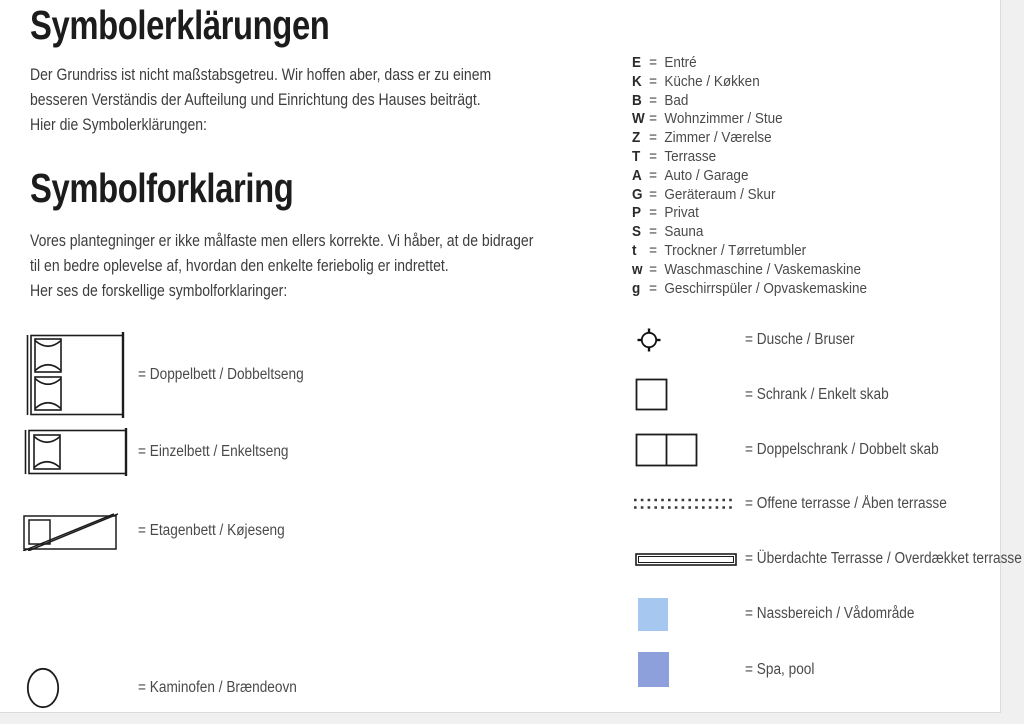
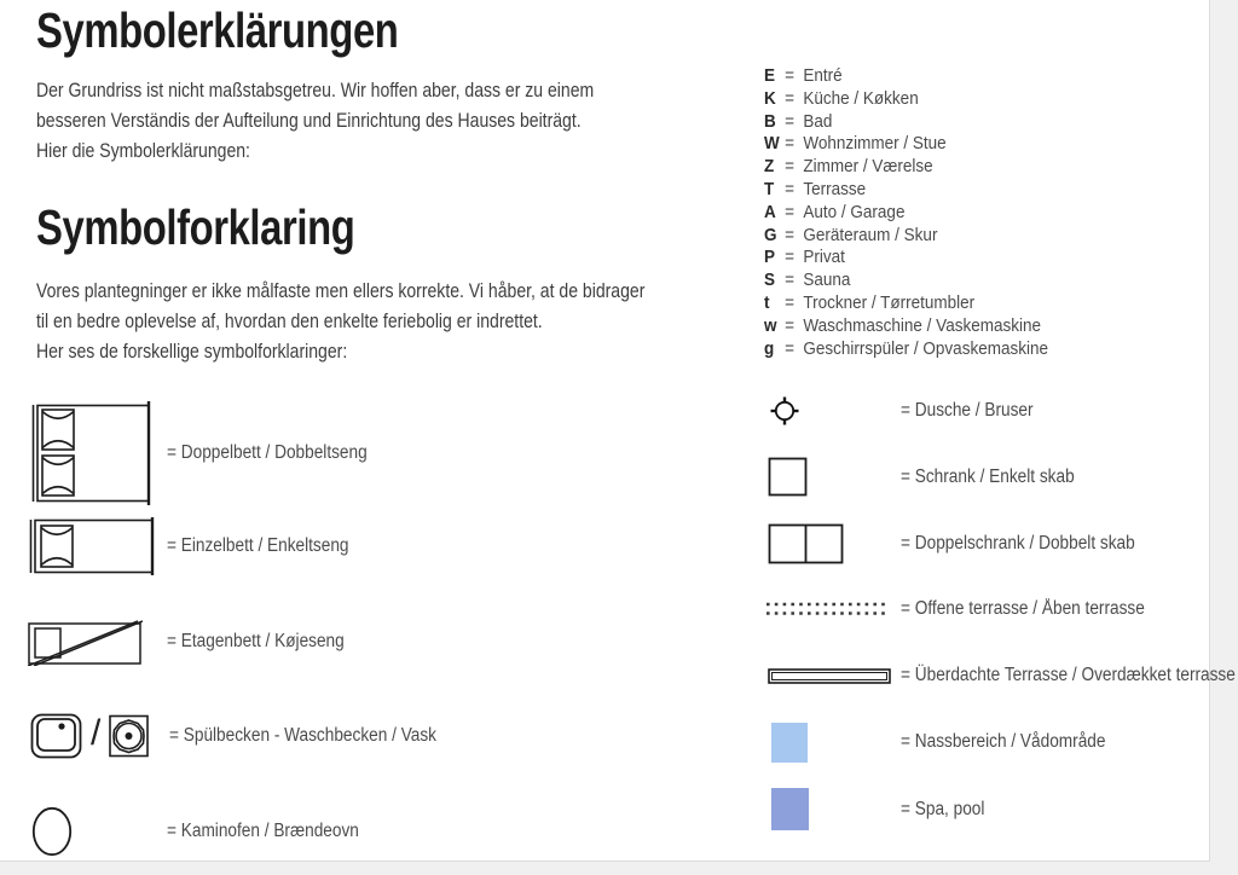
  Symbolerklärungen
  Der Grundriss ist nicht maßstabsgetreu. Wir hoffen aber, dass er zu einem
  besseren Verständis der Aufteilung und Einrichtung des Hauses beiträgt.
  Hier die Symbolerklärungen:
  Symbolforklaring
  Vores plantegninger er ikke målfaste men ellers korrekte. Vi håber, at de bidrager
  til en bedre oplevelse af, hvordan den enkelte feriebolig er indrettet.
  Her ses de forskellige symbolforklaringer:
  E
  =
  Entré
  K
  =
  Küche / Køkken
  B
  =
  Bad
  W
  =
  Wohnzimmer / Stue
  Z
  =
  Zimmer / Værelse
  T
  =
  Terrasse
  A
  =
  Auto / Garage
  G
  =
  Geräteraum / Skur
  P
  =
  Privat
  S
  =
  Sauna
  t
  =
  Trockner / Tørretumbler
  w
  =
  Waschmaschine / Vaskemaskine
  g
  =
  Geschirrspüler / Opvaskemaskine
  = Doppelbett / Dobbeltseng
  = Einzelbett / Enkeltseng
  = Etagenbett / Køjeseng
+ /
+ = Spülbecken - Waschbecken / Vask
  = Kaminofen / Brændeovn
  = Dusche / Bruser
  = Schrank / Enkelt skab
  = Doppelschrank / Dobbelt skab
  = Offene terrasse / Åben terrasse
  = Überdachte Terrasse / Overdækket terrasse
  = Nassbereich / Vådområde
  = Spa, pool
